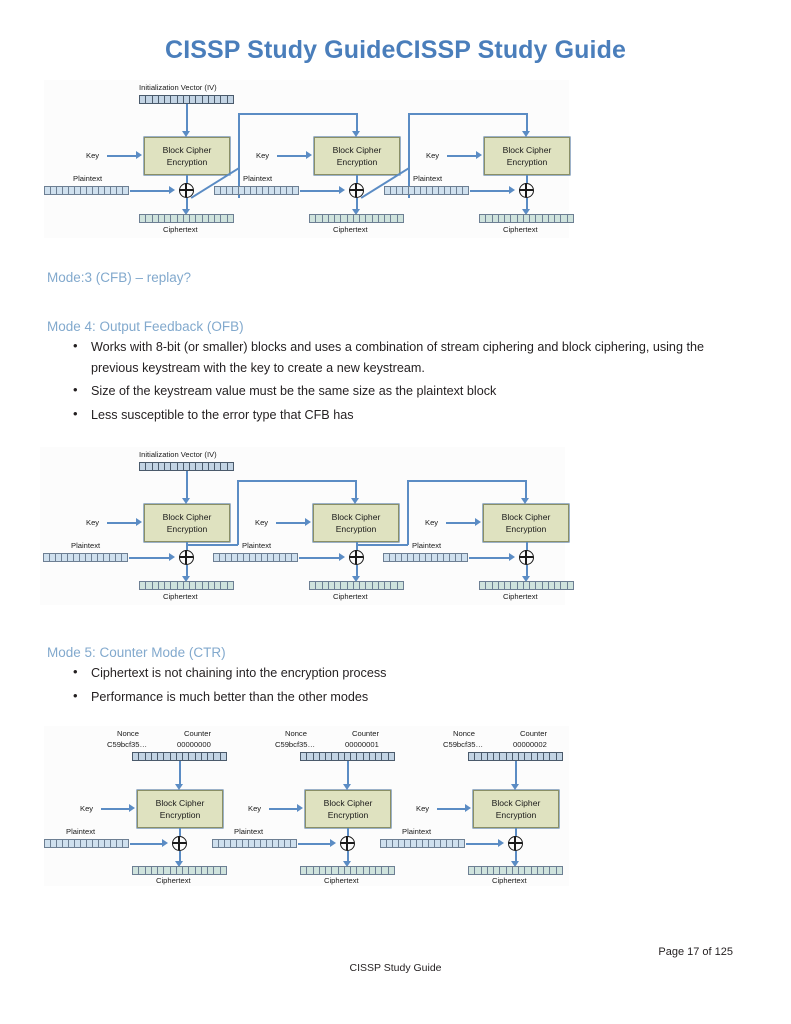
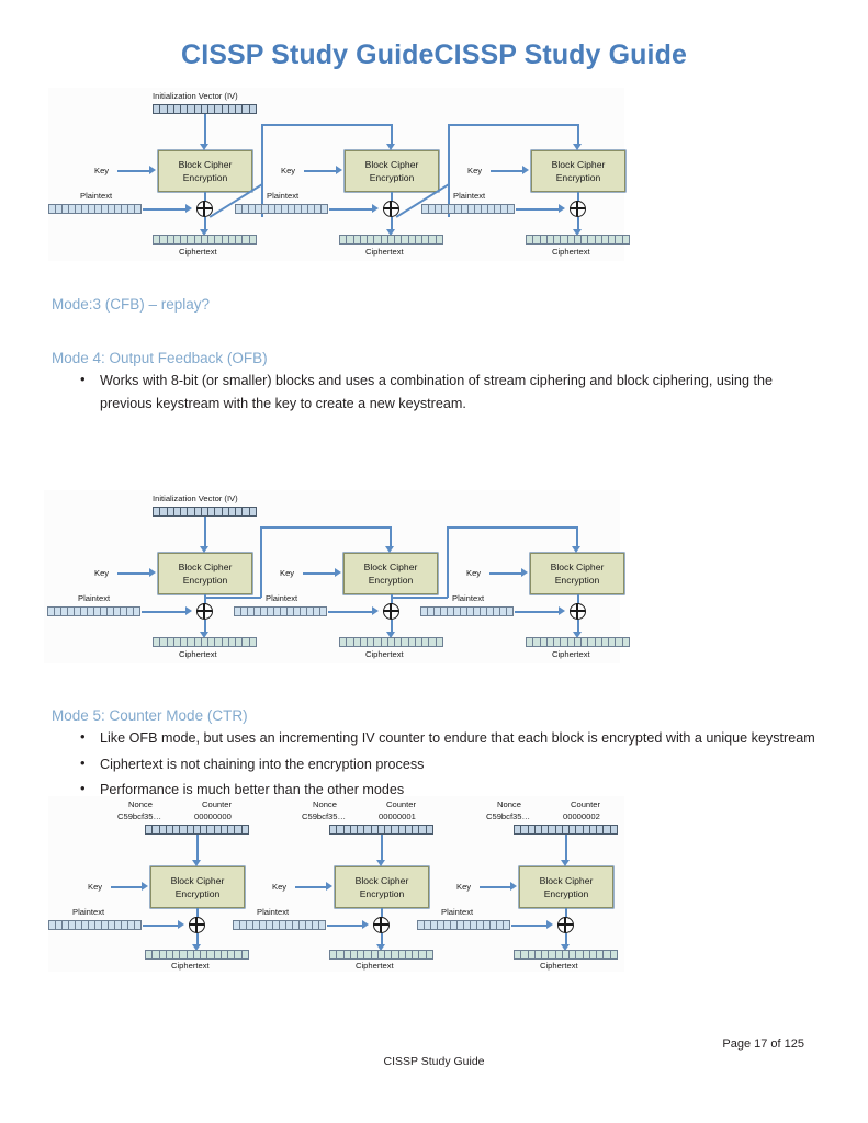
  CISSP Study GuideCISSP Study Guide
  Initialization Vector (IV)
  Block Cipher
  Encryption
  Key
  Plaintext
  Ciphertext
  Block Cipher
  Encryption
  Key
  Plaintext
  Ciphertext
  Block Cipher
  Encryption
  Key
  Plaintext
  Ciphertext
  Mode:3 (CFB) – replay?
  Mode 4: Output Feedback (OFB)
  Works with 8-bit (or smaller) blocks and uses a combination of stream ciphering and block ciphering, using the previous keystream with the key to create a new keystream.
- Size of the keystream value must be the same size as the plaintext block
- Less susceptible to the error type that CFB has
  Initialization Vector (IV)
  Block Cipher
  Encryption
  Key
  Plaintext
  Ciphertext
  Block Cipher
  Encryption
  Key
  Plaintext
  Ciphertext
  Block Cipher
  Encryption
  Key
  Plaintext
  Ciphertext
  Mode 5: Counter Mode (CTR)
+ Like OFB mode, but uses an incrementing IV counter to endure that each block is encrypted with a unique keystream
  Ciphertext is not chaining into the encryption process
  Performance is much better than the other modes
  Nonce
  Counter
  C59bcf35…
  00000000
  Block Cipher
  Encryption
  Key
  Plaintext
  Ciphertext
  Nonce
  Counter
  C59bcf35…
  00000001
  Block Cipher
  Encryption
  Key
  Plaintext
  Ciphertext
  Nonce
  Counter
  C59bcf35…
  00000002
  Block Cipher
  Encryption
  Key
  Plaintext
  Ciphertext
  Page 17 of 125
  CISSP Study Guide
